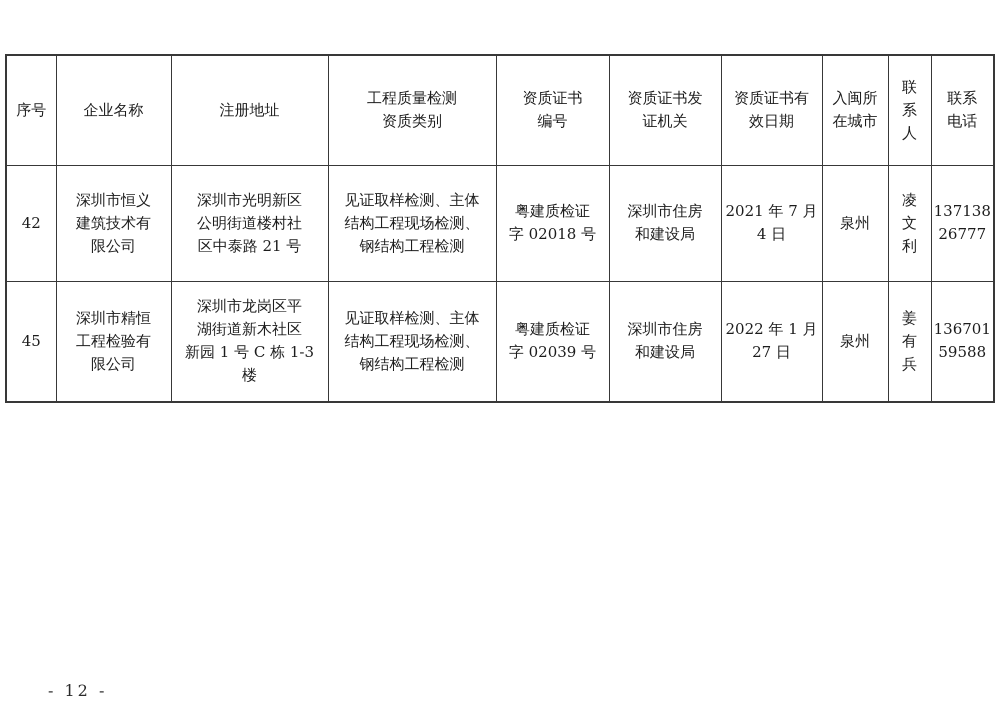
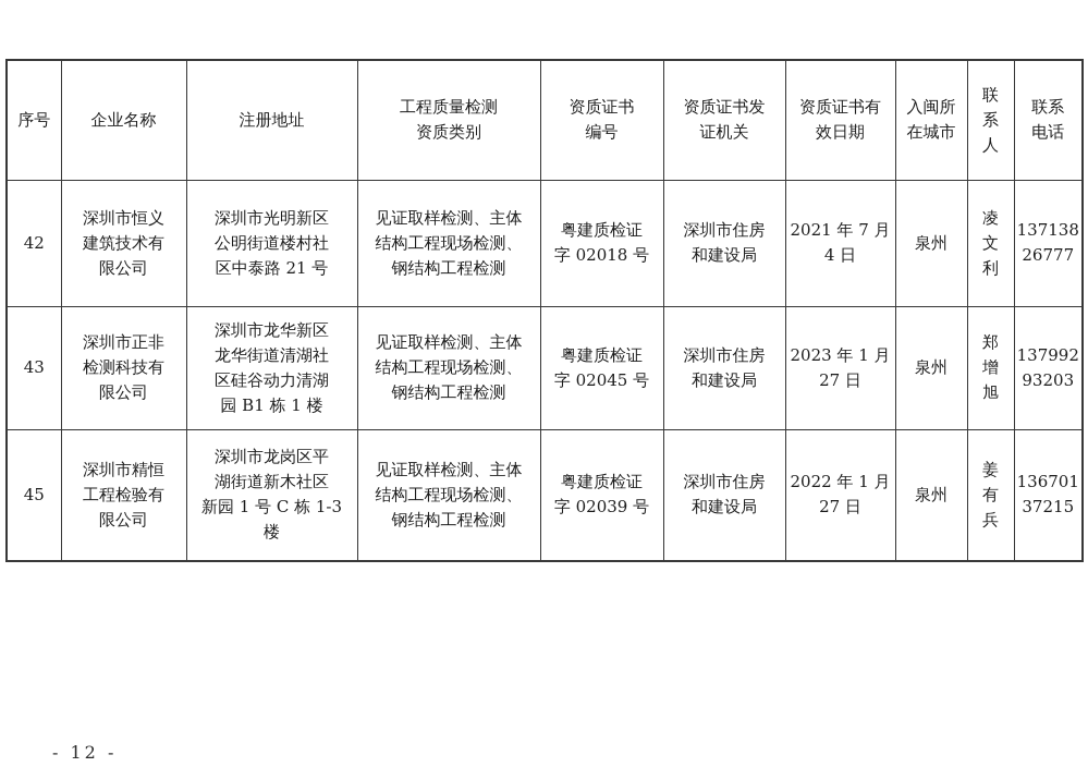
  序号	企业名称	注册地址	工程质量检测 资质类别	资质证书 编号	资质证书发 证机关	资质证书有 效日期	入闽所 在城市	联 系 人	联系 电话
  42	深圳市恒义 建筑技术有 限公司	深圳市光明新区 公明街道楼村社 区中泰路 21 号	见证取样检测、主体 结构工程现场检测、 钢结构工程检测	粤建质检证 字 02018 号	深圳市住房 和建设局	2021 年 7 月 4 日	泉州	凌 文 利	137138 26777
+ 43	深圳市正非 检测科技有 限公司	深圳市龙华新区 龙华街道清湖社 区硅谷动力清湖 园 B1 栋 1 楼	见证取样检测、主体 结构工程现场检测、 钢结构工程检测	粤建质检证 字 02045 号	深圳市住房 和建设局	2023 年 1 月 27 日	泉州	郑 增 旭	137992 93203
- 45	深圳市精恒 工程检验有 限公司	深圳市龙岗区平 湖街道新木社区 新园 1 号 C 栋 1-3 楼	见证取样检测、主体 结构工程现场检测、 钢结构工程检测	粤建质检证 字 02039 号	深圳市住房 和建设局	2022 年 1 月 27 日	泉州	姜 有 兵	136701 59588
+ 45	深圳市精恒 工程检验有 限公司	深圳市龙岗区平 湖街道新木社区 新园 1 号 C 栋 1-3 楼	见证取样检测、主体 结构工程现场检测、 钢结构工程检测	粤建质检证 字 02039 号	深圳市住房 和建设局	2022 年 1 月 27 日	泉州	姜 有 兵	136701 37215
  - 12 -
